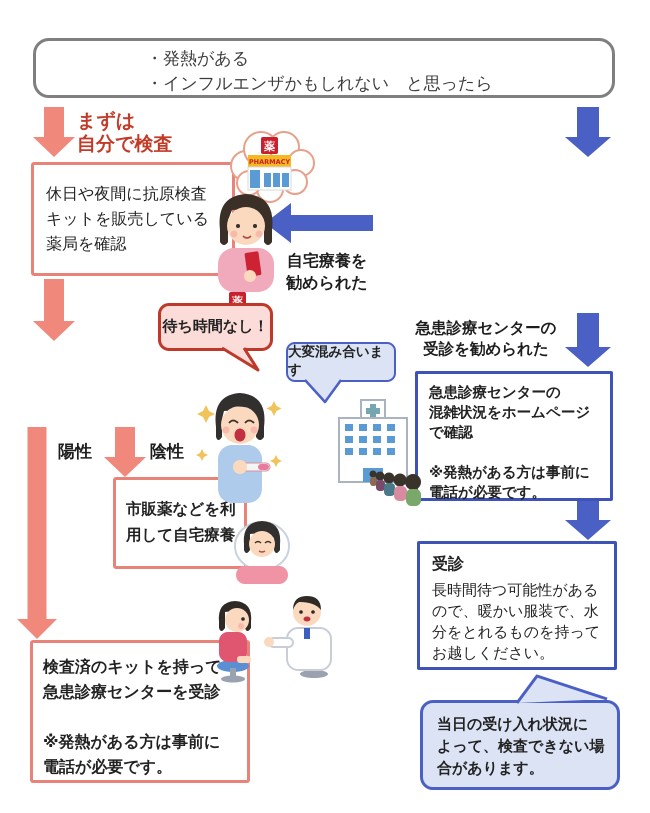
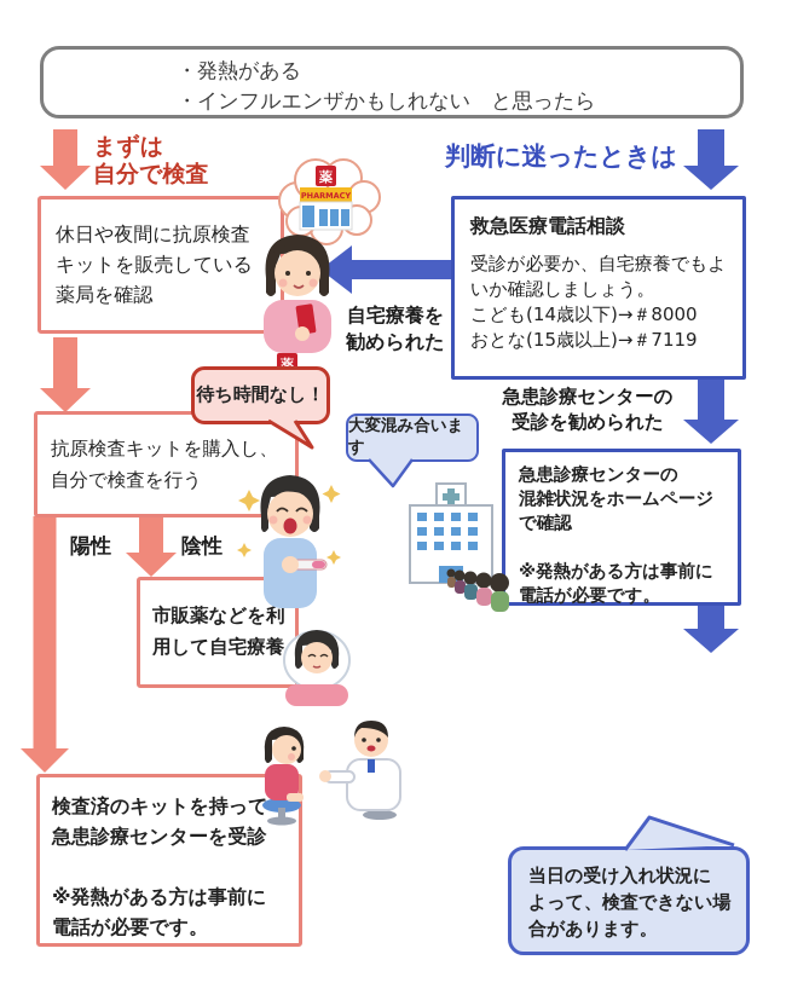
  ・発熱がある
  ・インフルエンザかもしれない と思ったら
  まずは
  自分で検査
+ 判断に迷ったときは
  休日や夜間に抗原検査
  キットを販売している
  薬局を確認
+ 抗原検査キットを購入し、
+ 自分で検査を行う
  陽性
  陰性
  市販薬などを利
  用して自宅療養
  検査済のキットを持って
  急患診療センターを受診
  ※発熱がある方は事前に
  電話が必要です。
+ 救急医療電話相談
+ 受診が必要か、自宅療養でもよ
+ いか確認しましょう。
+ こども(14歳以下)→＃8000
+ おとな(15歳以上)→＃7119
  自宅療養を
  勧められた
  急患診療センターの
  受診を勧められた
  急患診療センターの
  混雑状況をホームページ
  で確認
  ※発熱がある方は事前に
  電話が必要です。
- 受診
- 長時間待つ可能性がある
- ので、暖かい服装で、水
- 分をとれるものを持って
- お越しください。
  薬
  PHARMACY
  薬
  待ち時間なし！
  大変混み合います
  当日の受け入れ状況に
  よって、検査できない場
  合があります。
